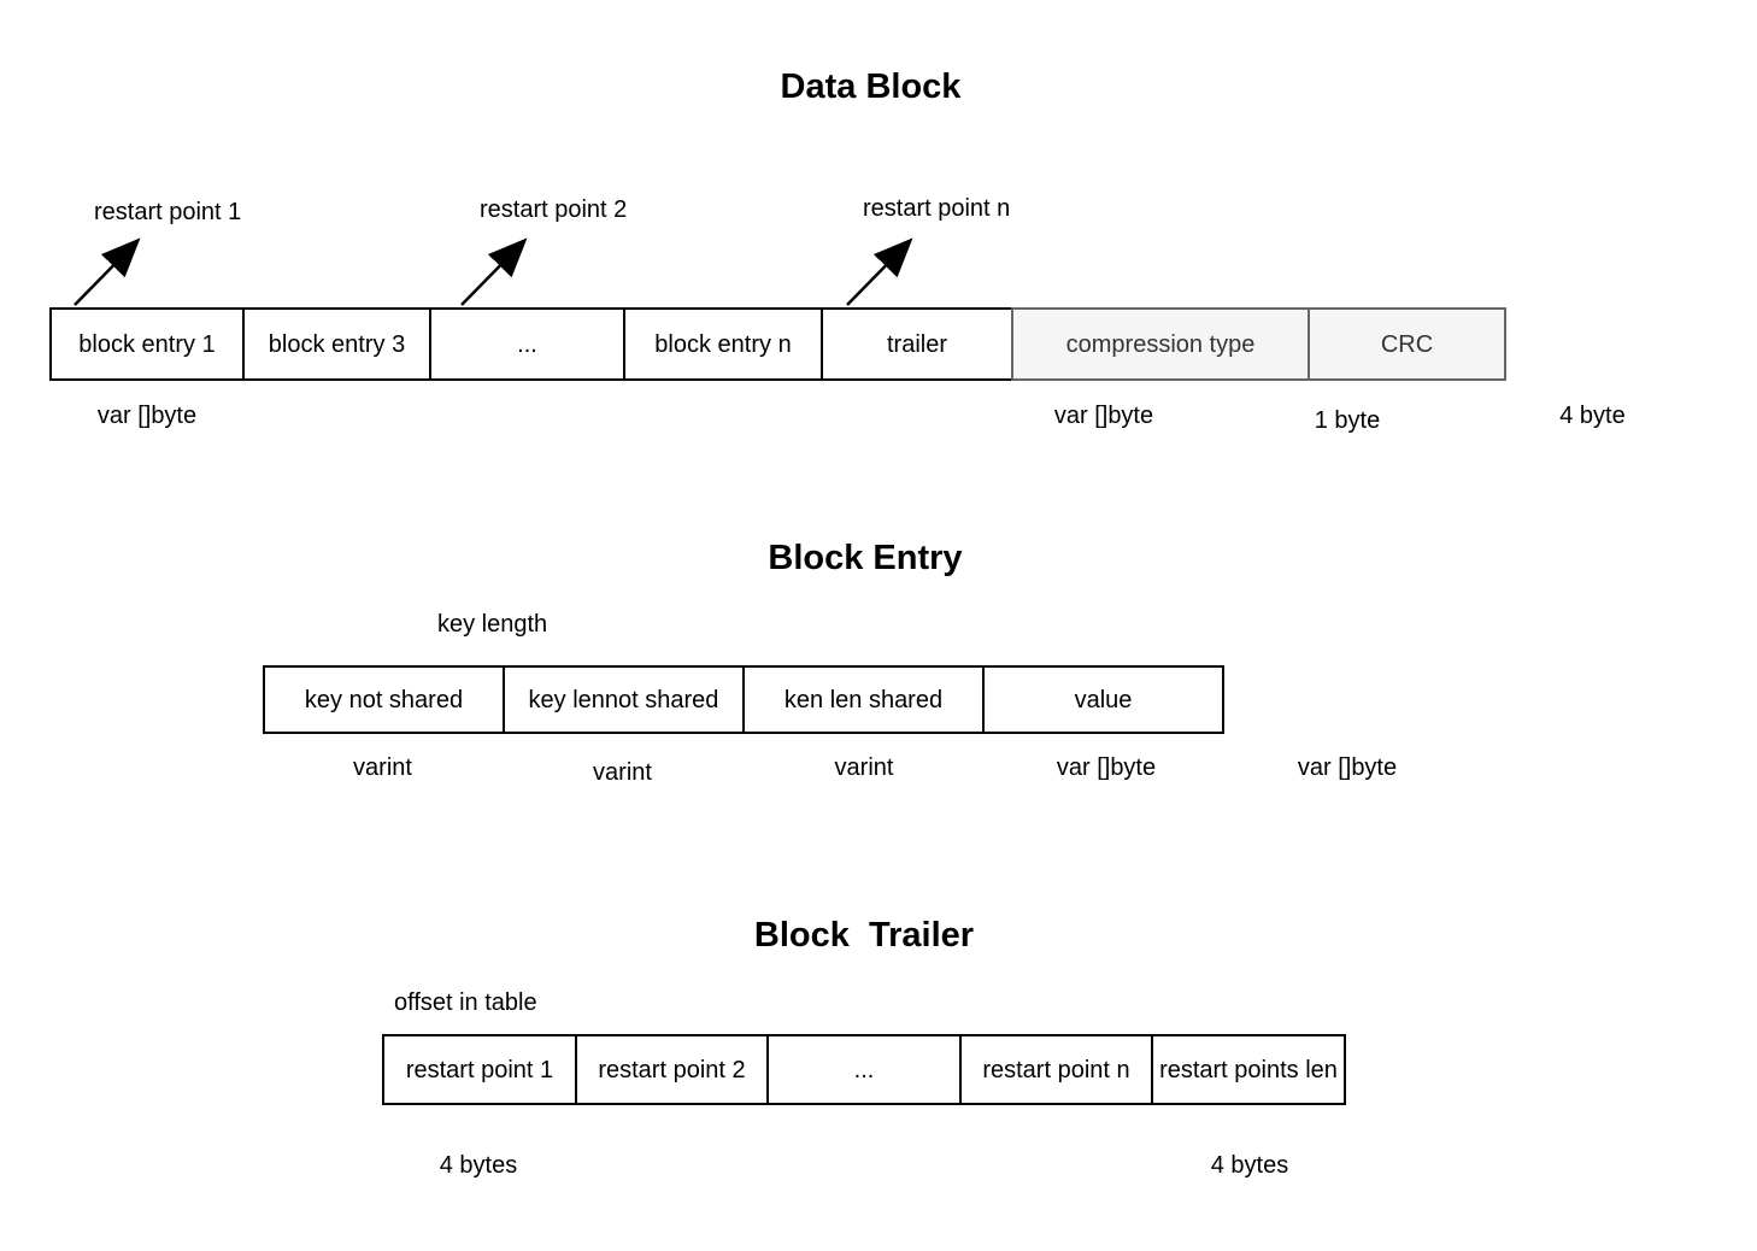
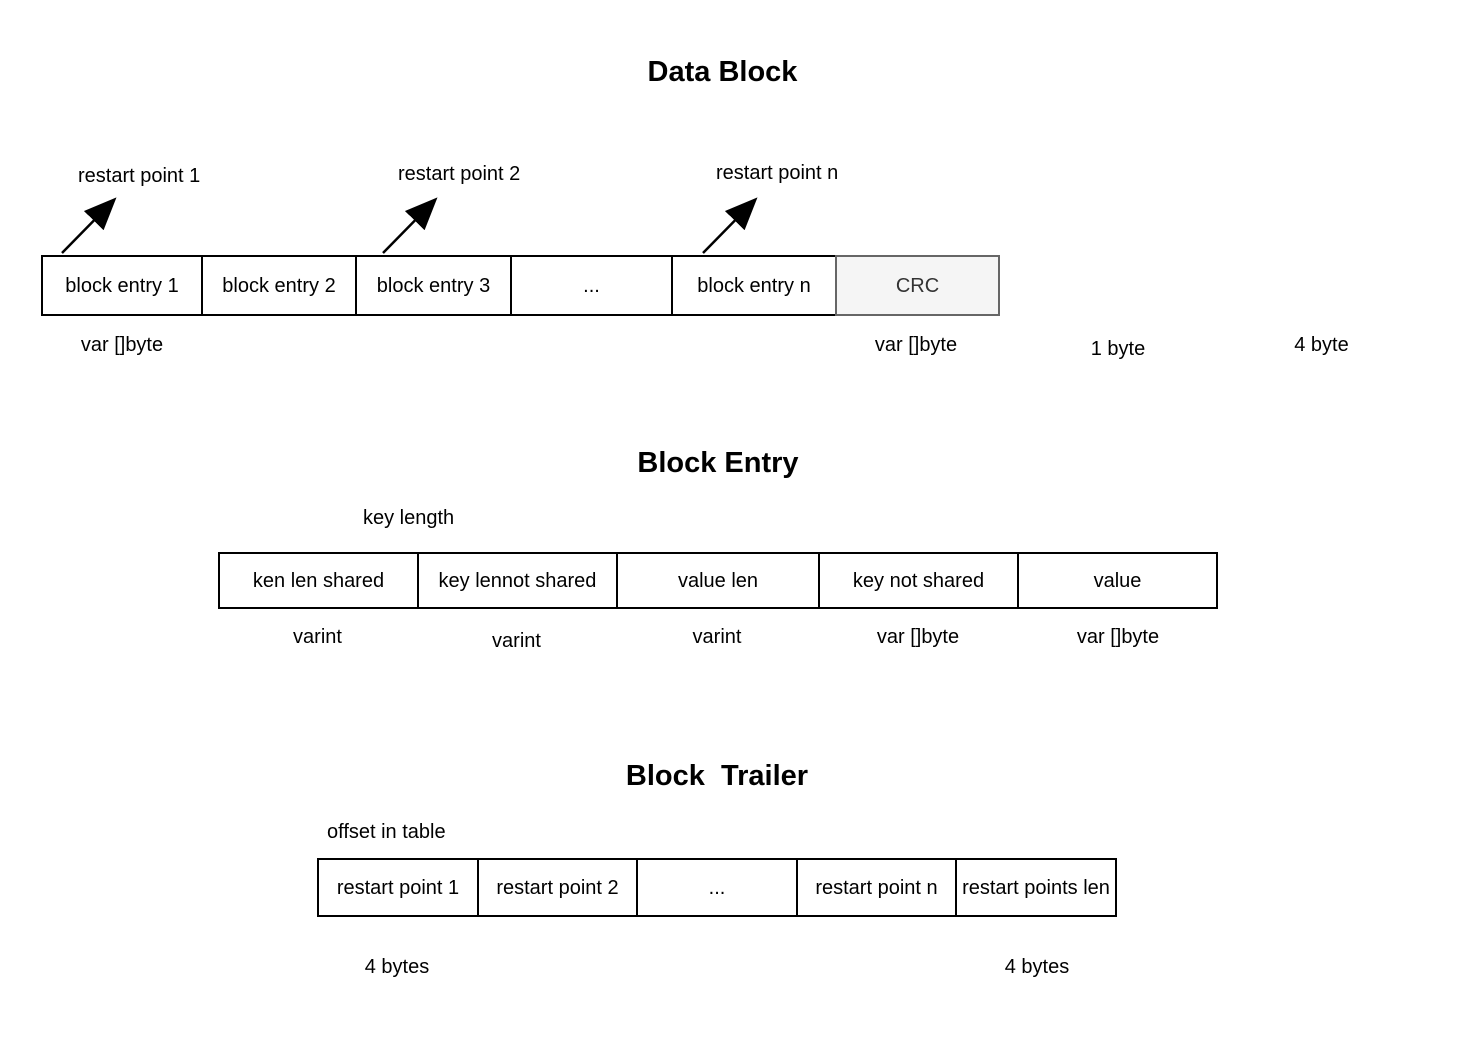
  Data Block
  restart point 1
  restart point 2
  restart point n
  block entry 1
+ block entry 2
  block entry 3
  ...
  block entry n
- trailer
- compression type
  CRC
  var []byte
  var []byte
  1 byte
  4 byte
  Block Entry
  key length
- key not shared
+ ken len shared
  key lennot shared
+ value len
- ken len shared
+ key not shared
  value
  varint
  varint
  varint
  var []byte
  var []byte
  Block Trailer
  offset in table
  restart point 1
  restart point 2
  ...
  restart point n
  restart points len
  4 bytes
  4 bytes
